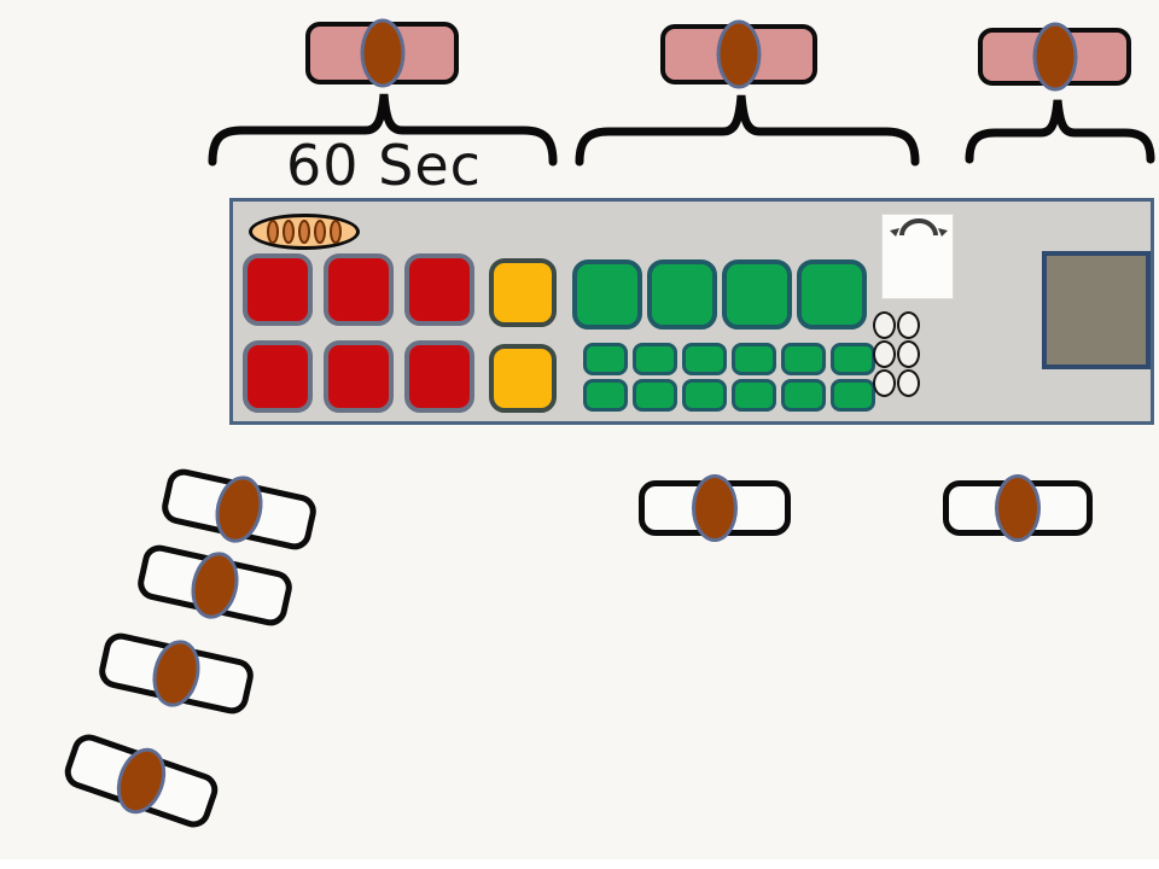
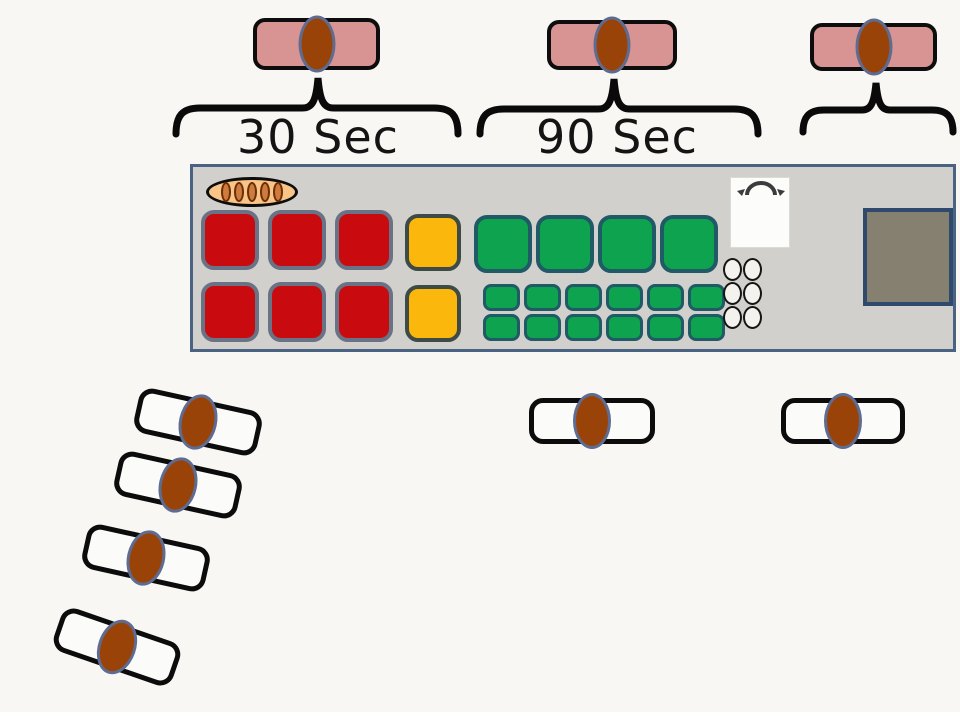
- 60 Sec
+ 30 Sec
+ 90 Sec
